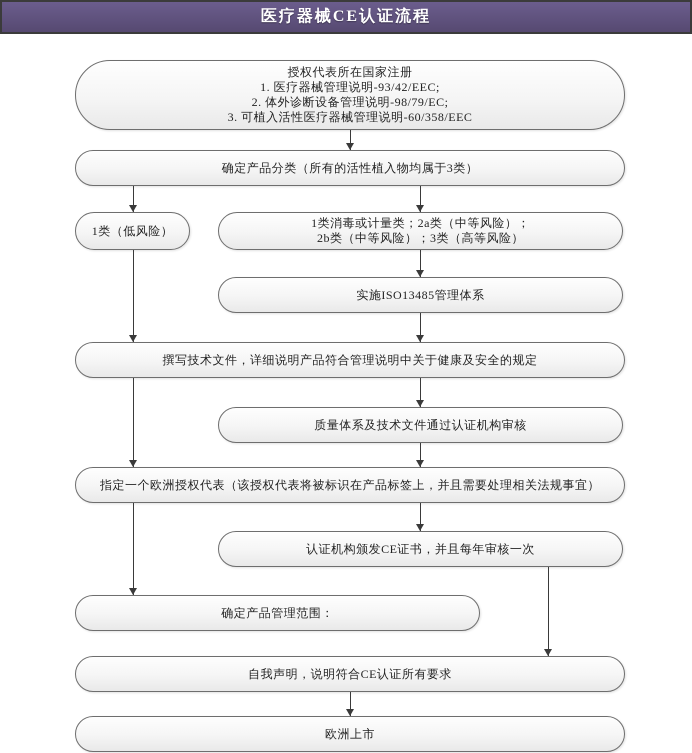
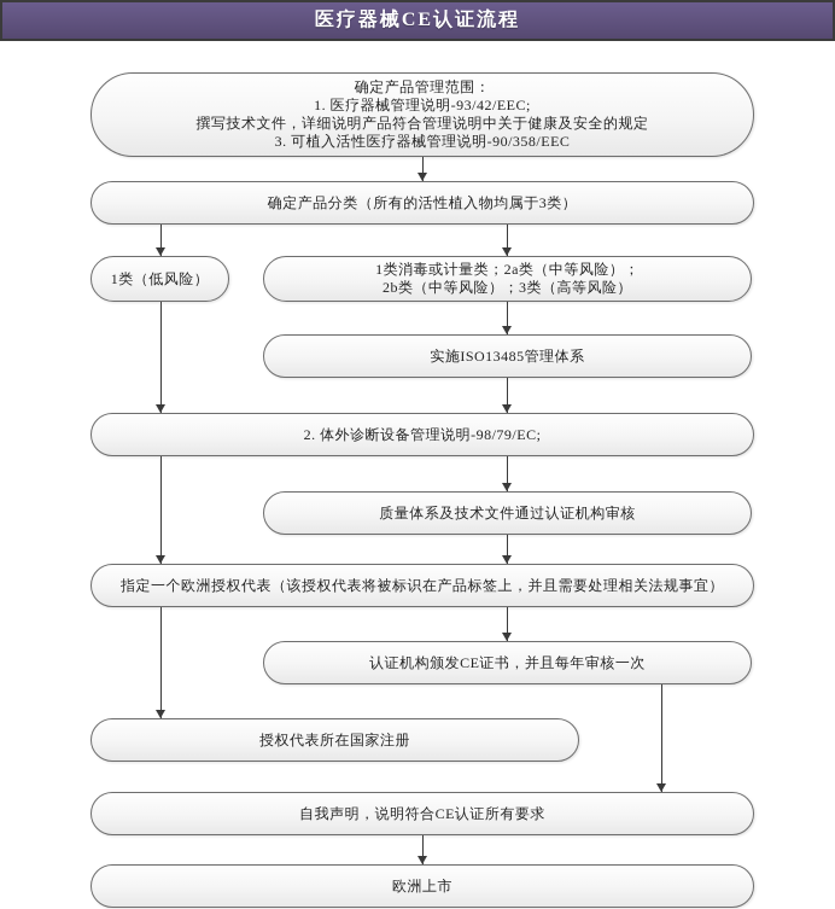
  医疗器械CE认证流程
- 授权代表所在国家注册
+ 确定产品管理范围：
  1. 医疗器械管理说明-93/42/EEC;
- 2. 体外诊断设备管理说明-98/79/EC;
+ 撰写技术文件，详细说明产品符合管理说明中关于健康及安全的规定
- 3. 可植入活性医疗器械管理说明-60/358/EEC
+ 3. 可植入活性医疗器械管理说明-90/358/EEC
  确定产品分类（所有的活性植入物均属于3类）
  1类（低风险）
  1类消毒或计量类；2a类（中等风险）；
  2b类（中等风险）；3类（高等风险）
  实施ISO13485管理体系
- 撰写技术文件，详细说明产品符合管理说明中关于健康及安全的规定
+ 2. 体外诊断设备管理说明-98/79/EC;
  质量体系及技术文件通过认证机构审核
  指定一个欧洲授权代表（该授权代表将被标识在产品标签上，并且需要处理相关法规事宜）
  认证机构颁发CE证书，并且每年审核一次
- 确定产品管理范围：
+ 授权代表所在国家注册
  自我声明，说明符合CE认证所有要求
  欧洲上市
